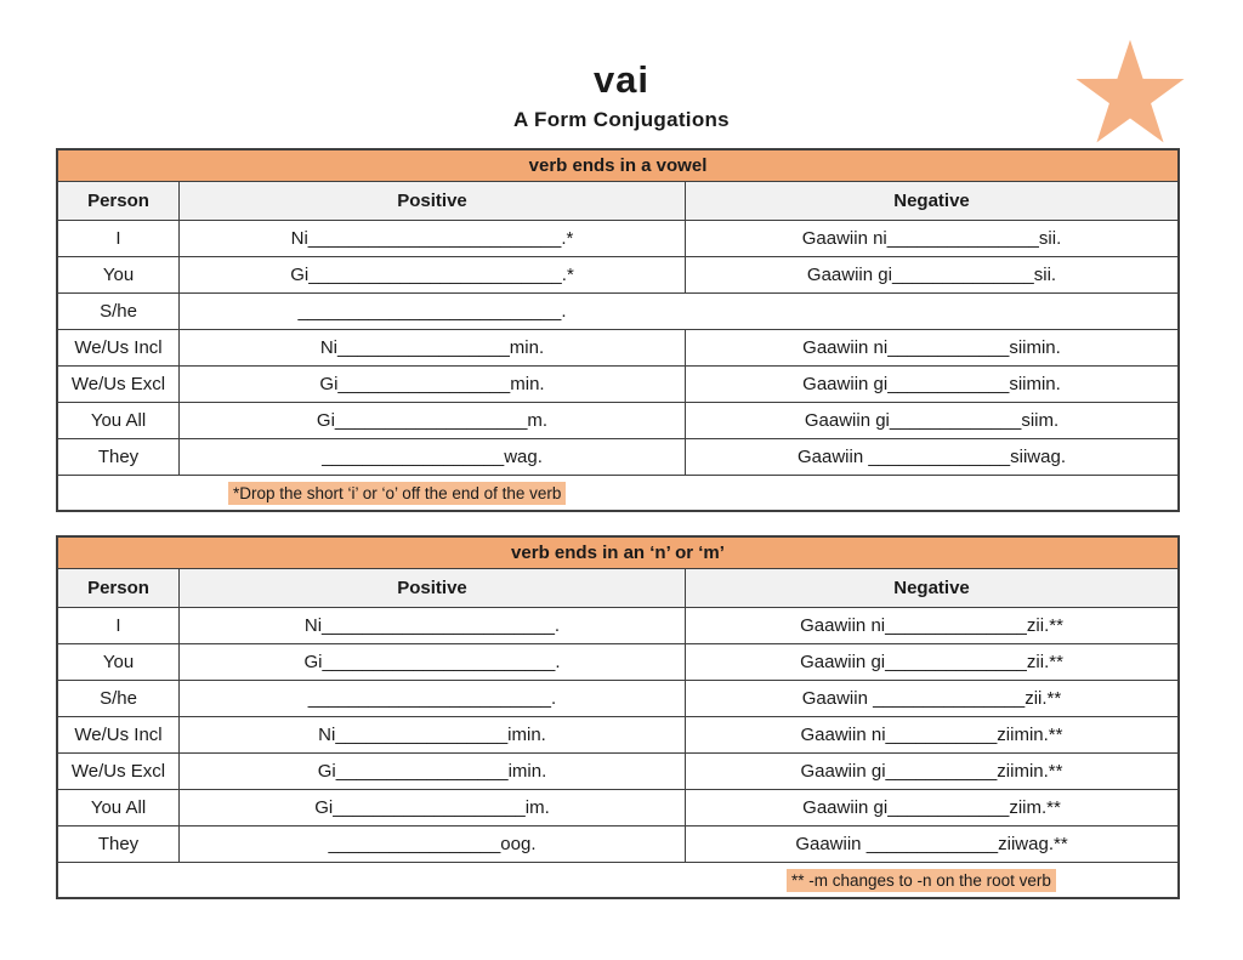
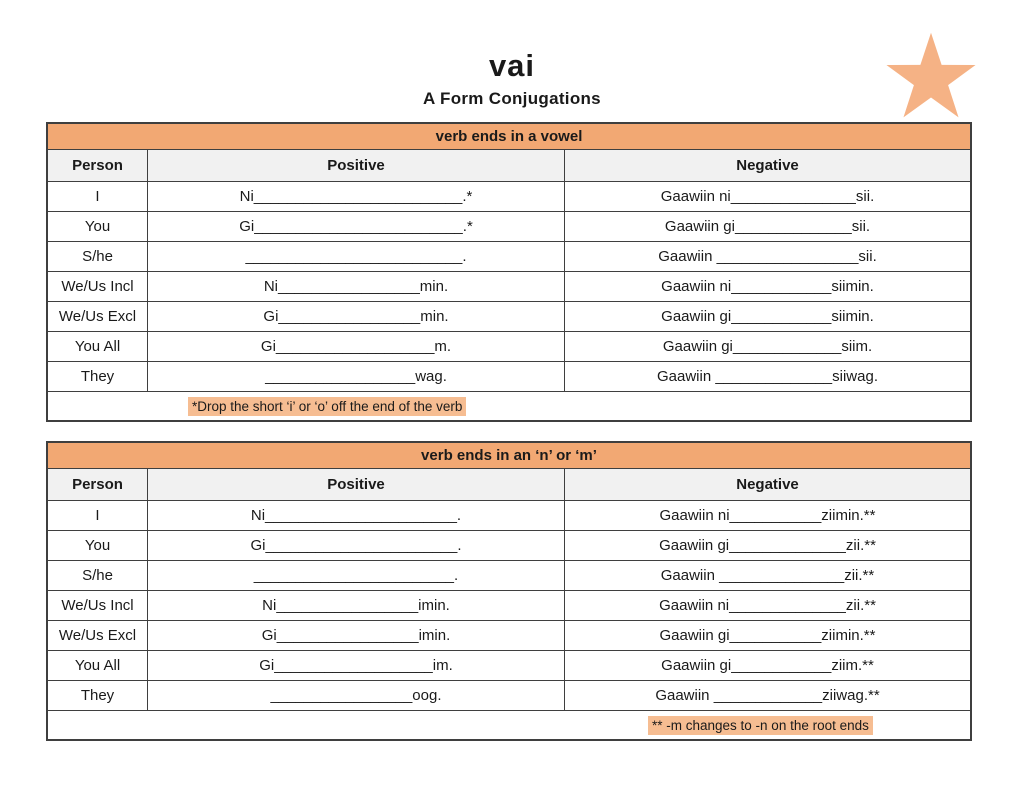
  vai
  A Form Conjugations
  verb ends in a vowel
  Person
  Positive
  Negative
  I
  Ni_________________________.*
  Gaawiin ni_______________sii.
  You
  Gi_________________________.*
  Gaawiin gi______________sii.
  S/he
  __________________________.
+ Gaawiin _________________sii.
  We/Us Incl
  Ni_________________min.
  Gaawiin ni____________siimin.
  We/Us Excl
  Gi_________________min.
  Gaawiin gi____________siimin.
  You All
  Gi___________________m.
  Gaawiin gi_____________siim.
  They
  __________________wag.
  Gaawiin ______________siiwag.
  *Drop the short ‘i’ or ‘o’ off the end of the verb
  verb ends in an ‘n’ or ‘m’
  Person
  Positive
  Negative
  I
  Ni_______________________.
- Gaawiin ni______________zii.**
+ Gaawiin ni___________ziimin.**
  You
  Gi_______________________.
  Gaawiin gi______________zii.**
  S/he
  ________________________.
  Gaawiin _______________zii.**
  We/Us Incl
  Ni_________________imin.
- Gaawiin ni___________ziimin.**
+ Gaawiin ni______________zii.**
  We/Us Excl
  Gi_________________imin.
  Gaawiin gi___________ziimin.**
  You All
  Gi___________________im.
  Gaawiin gi____________ziim.**
  They
  _________________oog.
  Gaawiin _____________ziiwag.**
- ** -m changes to -n on the root verb
+ ** -m changes to -n on the root ends
